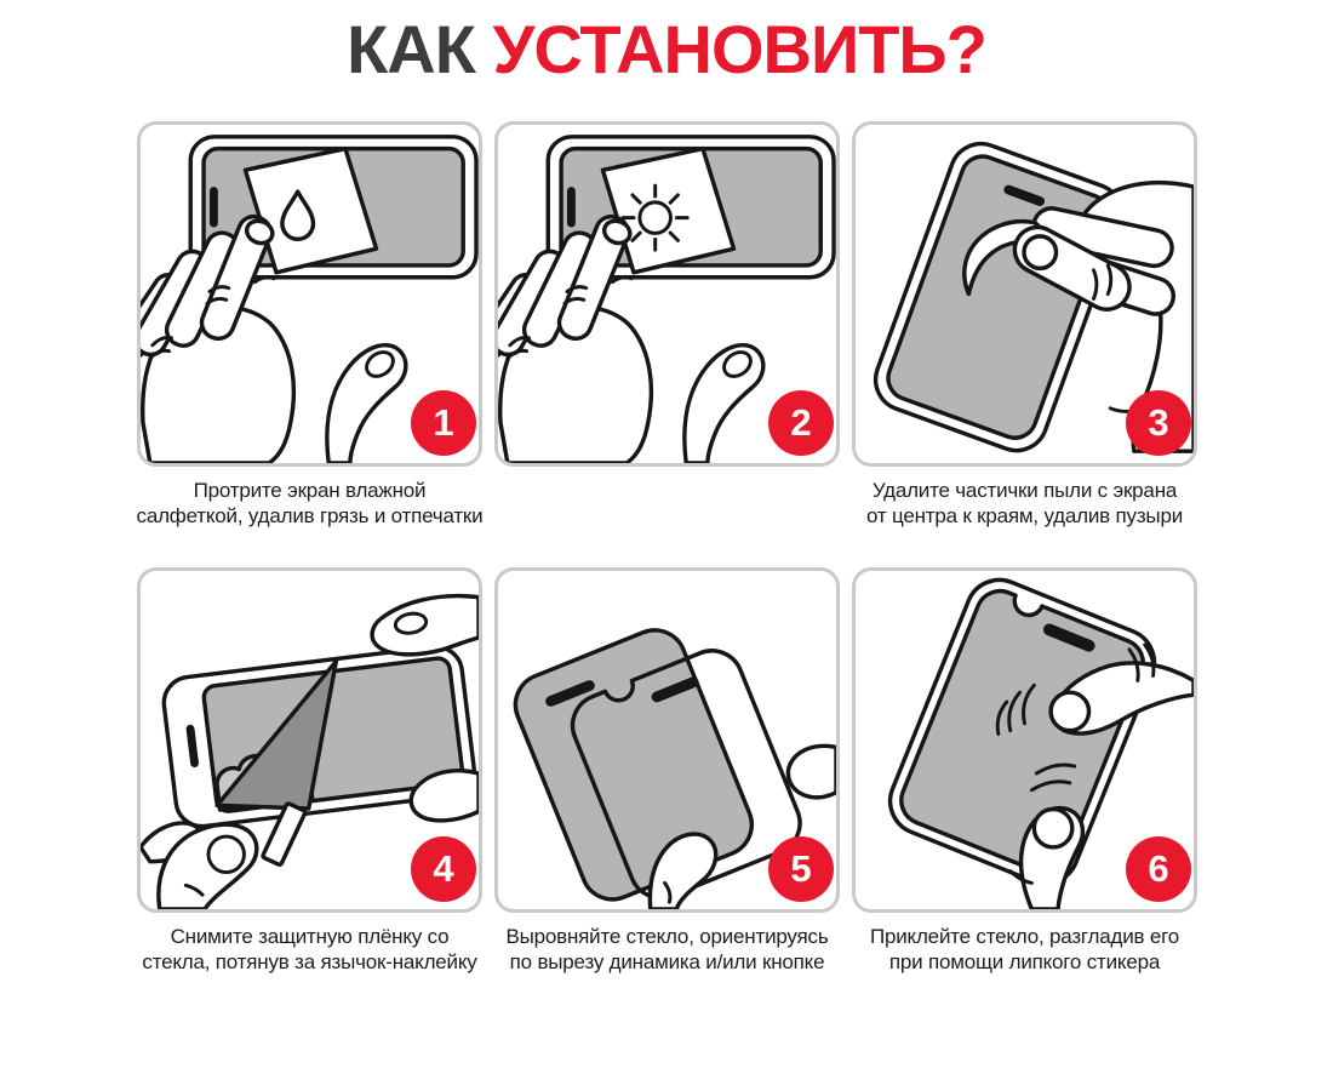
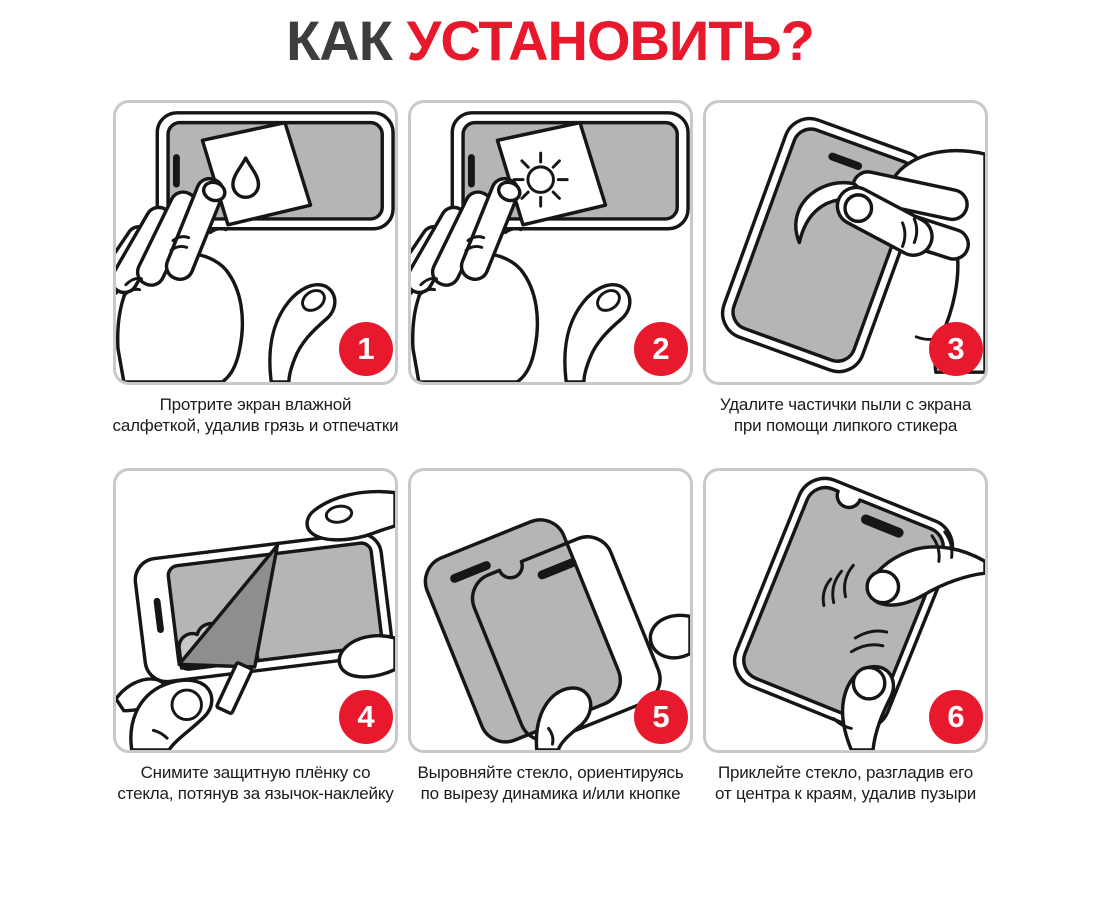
  КАК УСТАНОВИТЬ?
  1
  Протрите экран влажной
  салфеткой, удалив грязь и отпечатки
  2
  3
  Удалите частички пыли с экрана
- от центра к краям, удалив пузыри
+ при помощи липкого стикера
  4
  Снимите защитную плёнку со
  стекла, потянув за язычок-наклейку
  5
  Выровняйте стекло, ориентируясь
  по вырезу динамика и/или кнопке
  6
  Приклейте стекло, разгладив его
- при помощи липкого стикера
+ от центра к краям, удалив пузыри
